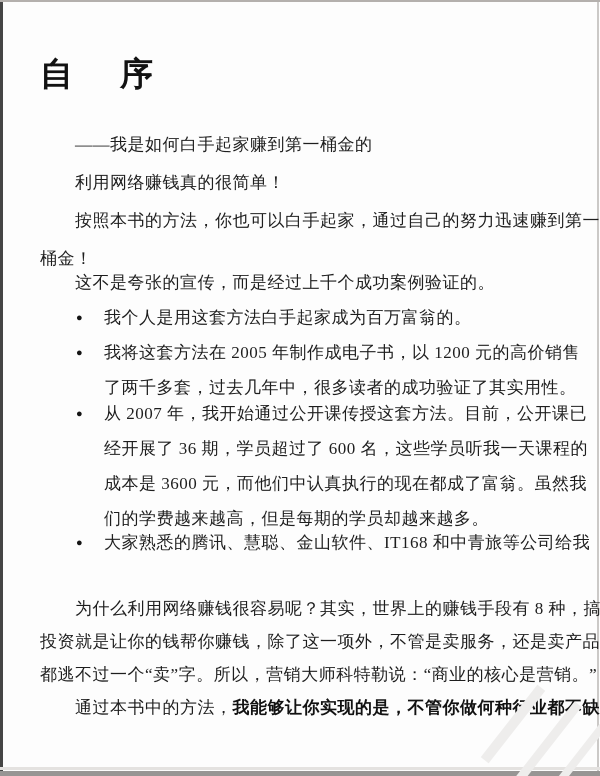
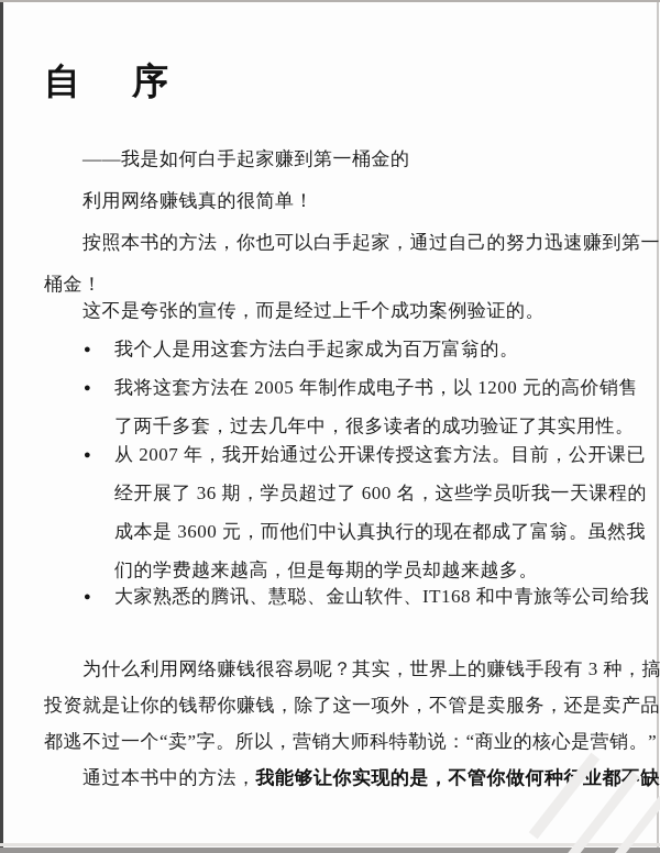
  自 序
  ——我是如何白手起家赚到第一桶金的
  利用网络赚钱真的很简单！
  按照本书的方法，你也可以白手起家，通过自己的努力迅速赚到第一
  桶金！
  这不是夸张的宣传，而是经过上千个成功案例验证的。
  ●
  我个人是用这套方法白手起家成为百万富翁的。
  ●
  我将这套方法在 2005 年制作成电子书，以 1200 元的高价销售
  了两千多套，过去几年中，很多读者的成功验证了其实用性。
  ●
  从 2007 年，我开始通过公开课传授这套方法。目前，公开课已
  经开展了 36 期，学员超过了 600 名，这些学员听我一天课程的
  成本是 3600 元，而他们中认真执行的现在都成了富翁。虽然我
  们的学费越来越高，但是每期的学员却越来越多。
  ●
  大家熟悉的腾讯、慧聪、金山软件、IT168 和中青旅等公司给我
- 为什么利用网络赚钱很容易呢？其实，世界上的赚钱手段有 8 种，搞
+ 为什么利用网络赚钱很容易呢？其实，世界上的赚钱手段有 3 种，搞
  投资就是让你的钱帮你赚钱，除了这一项外，不管是卖服务，还是卖产品
  都逃不过一个“卖”字。所以，营销大师科特勒说：“商业的核心是营销。”
  通过本书中的方法，我能够让你实现的是，不管你做何种业都缺
